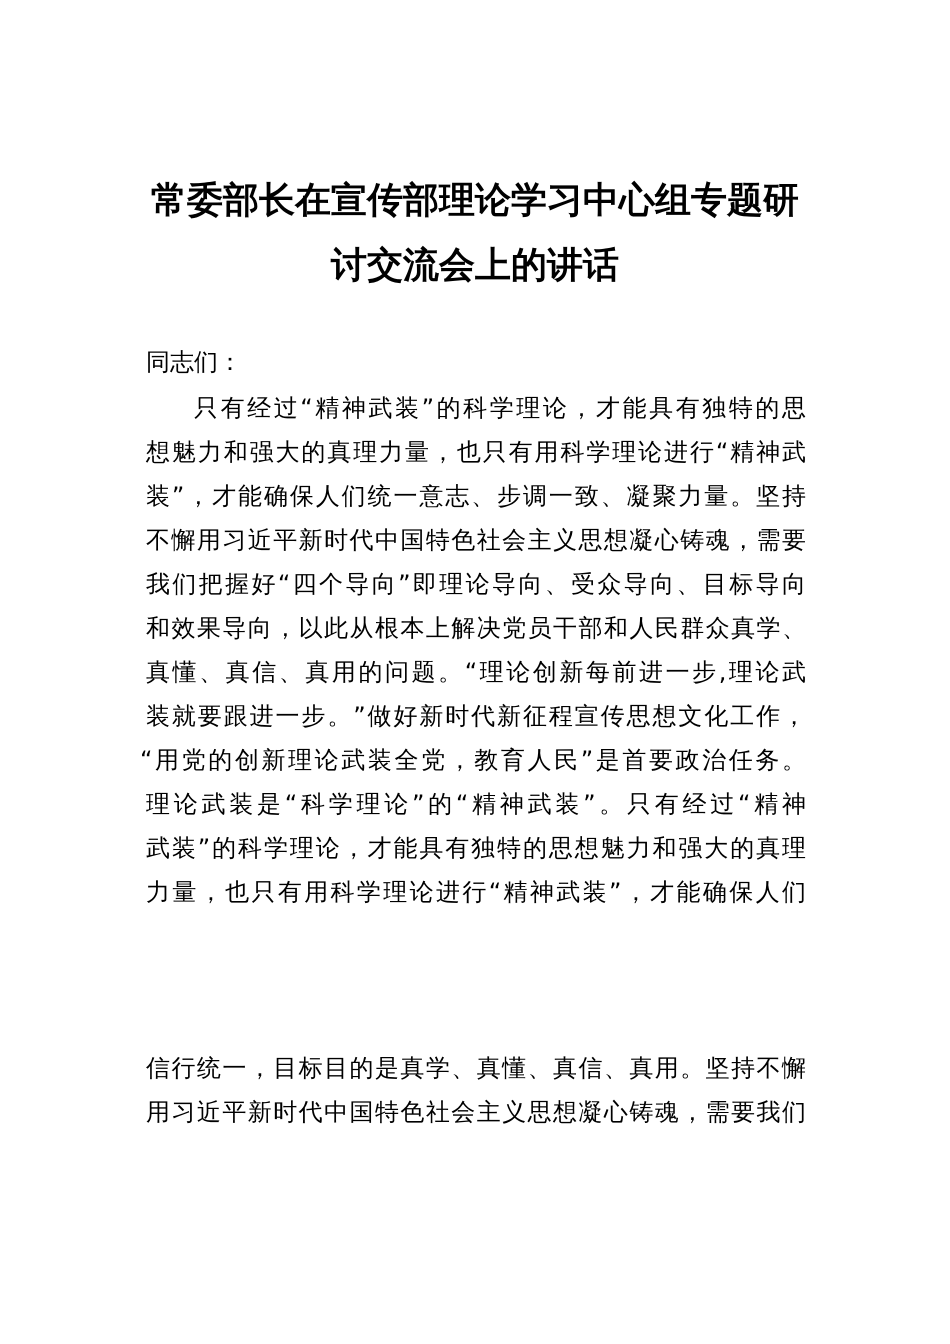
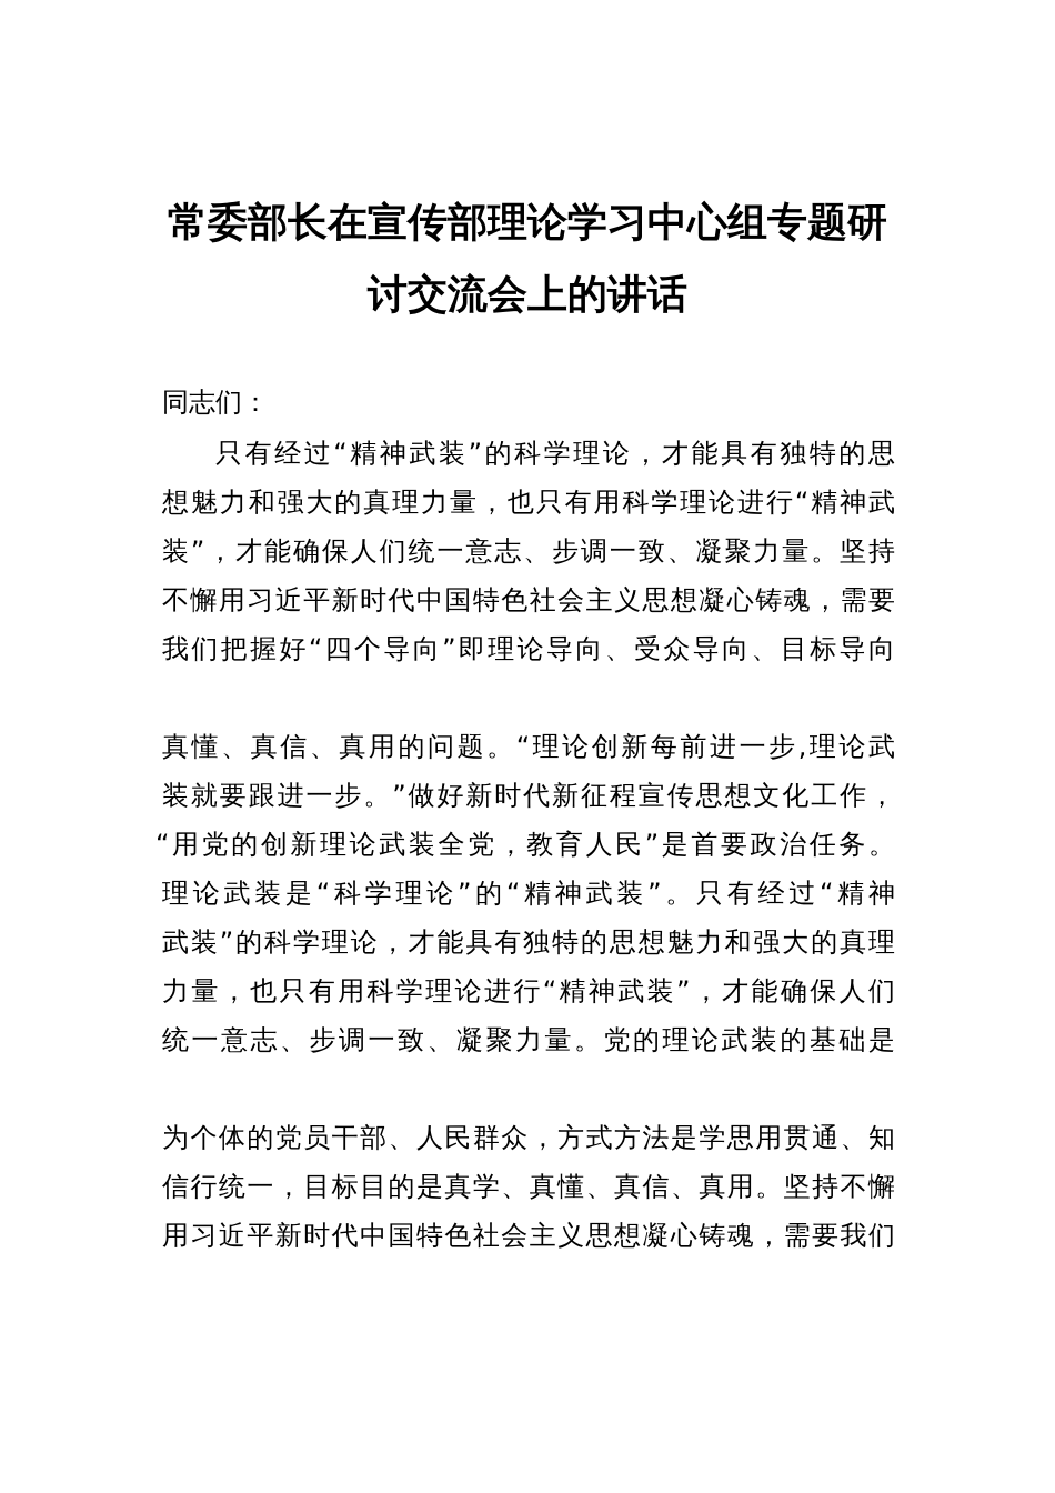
  常委部长在宣传部理论学习中心组专题研
  讨交流会上的讲话
  同志们：
  只有经过“精神武装”的科学理论，才能具有独特的思
  想魅力和强大的真理力量，也只有用科学理论进行“精神武
  装”，才能确保人们统一意志、步调一致、凝聚力量。坚持
  不懈用习近平新时代中国特色社会主义思想凝心铸魂，需要
  我们把握好“四个导向”即理论导向、受众导向、目标导向
- 和效果导向，以此从根本上解决党员干部和人民群众真学、
  真懂、真信、真用的问题。“理论创新每前进一步,理论武
  装就要跟进一步。”做好新时代新征程宣传思想文化工作，
  “用党的创新理论武装全党，教育人民”是首要政治任务。
  理论武装是“科学理论”的“精神武装”。只有经过“精神
  武装”的科学理论，才能具有独特的思想魅力和强大的真理
  力量，也只有用科学理论进行“精神武装”，才能确保人们
+ 统一意志、步调一致、凝聚力量。党的理论武装的基础是
+ 为个体的党员干部、人民群众，方式方法是学思用贯通、知
  信行统一，目标目的是真学、真懂、真信、真用。坚持不懈
  用习近平新时代中国特色社会主义思想凝心铸魂，需要我们
